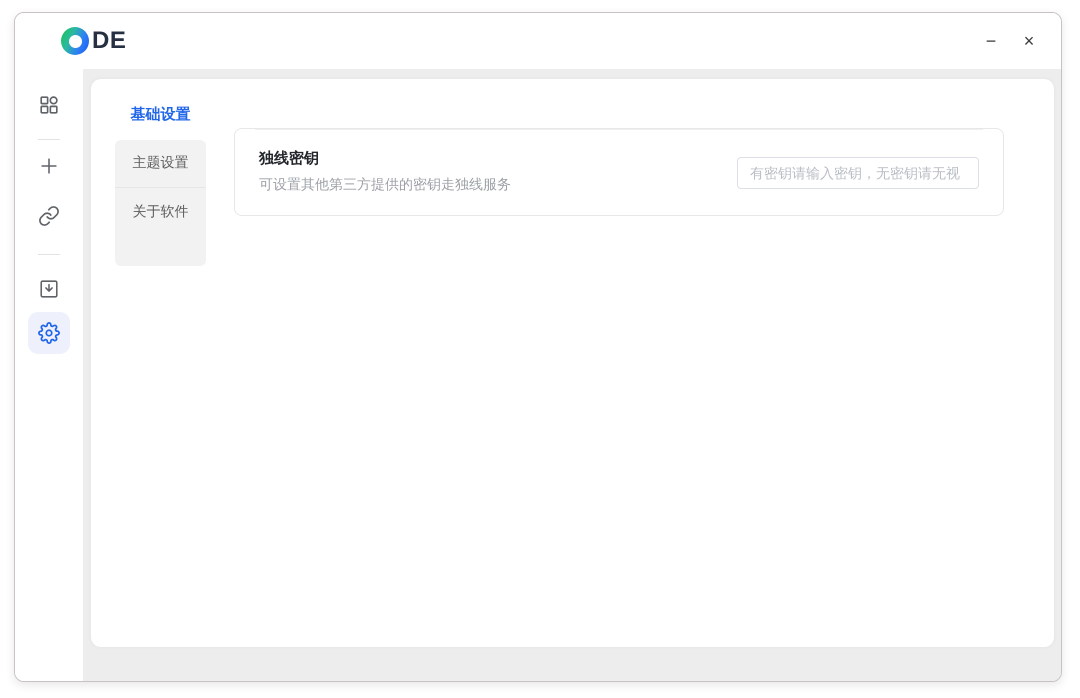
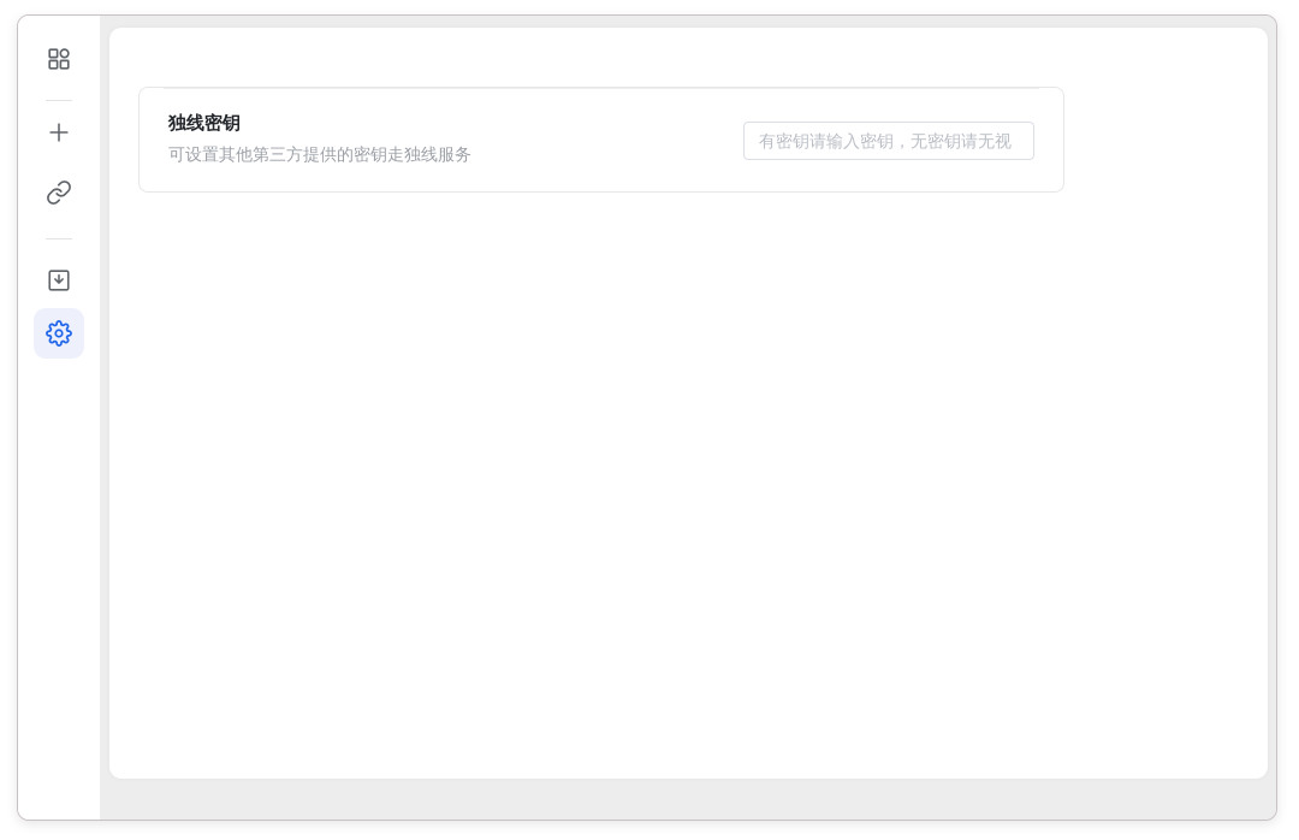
- DE
- −
- ×
- 基础设置
- 主题设置
- 关于软件
  独线密钥
  可设置其他第三方提供的密钥走独线服务
  有密钥请输入密钥，无密钥请无视
